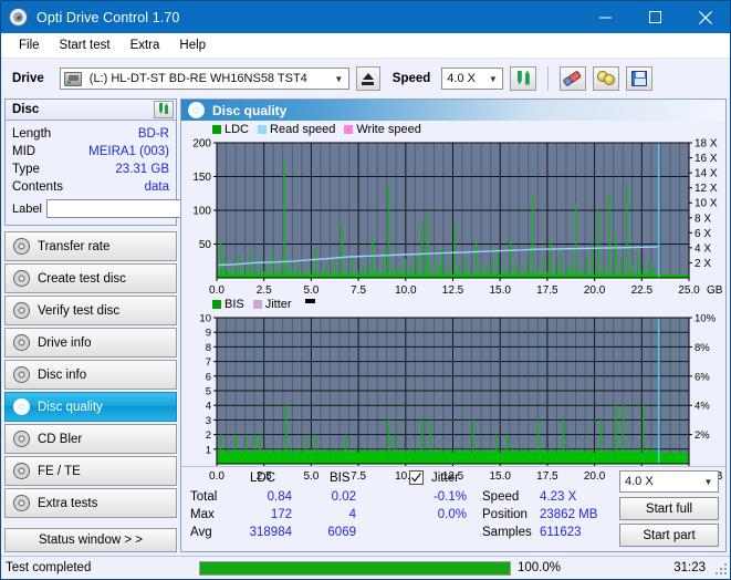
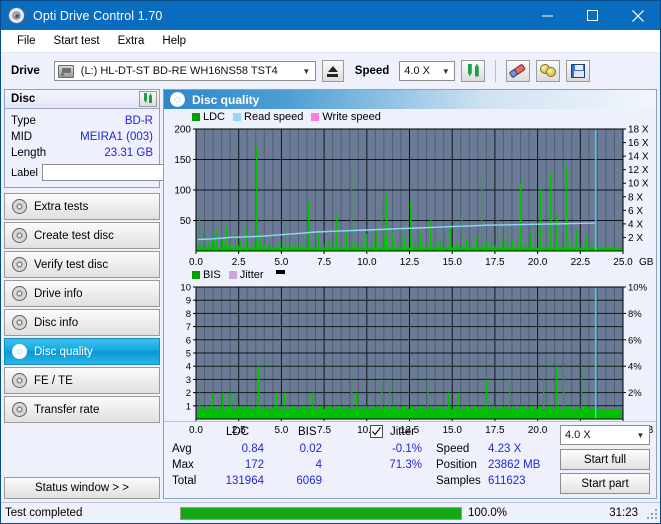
  Opti Drive Control 1.70
  File
  Start test
  Extra
  Help
  Drive
  (L:) HL-DT-ST BD-RE WH16NS58 TST4
  ▼
  Speed
  4.0 X
  ▼
  Disc
- Length
+ Type
  BD-R
  MID
  MEIRA1 (003)
- Type
+ Length
  23.31 GB
- Contents
- data
  Label
- Transfer rate
+ Extra tests
  Create test disc
  Verify test disc
  Drive info
  Disc info
  Disc quality
- CD Bler
  FE / TE
- Extra tests
+ Transfer rate
  Status window > >
  Disc quality
  LDC
  Read speed
  Write speed
  50
  100
  150
  200
  2 X
  4 X
  6 X
  8 X
  10 X
  12 X
  14 X
  16 X
  18 X
  0.0
  2.5
  5.0
  7.5
  10.0
  12.5
  15.0
  17.5
  20.0
  22.5
  25.0
  GB
  BIS
  Jitter
  1
  2
  3
  4
  5
  6
  7
  8
  9
  10
  2%
  4%
  6%
  8%
  10%
  0.0
  2.5
  5.0
  7.5
  12.5
  15.0
  17.5
  20.0
  LDC
  BIS
- Total
+ Avg
  0.84
  0.02
  Max
  172
  4
- Avg
+ Total
- 318984
+ 131964
  6069
  Jitter
  -0.1%
- 0.0%
+ 71.3%
  Speed
  4.23 X
  Position
  23862 MB
  Samples
  611623
  4.0 X
  ▼
  Start full
  Start part
  Test completed
  100.0%
  31:23
